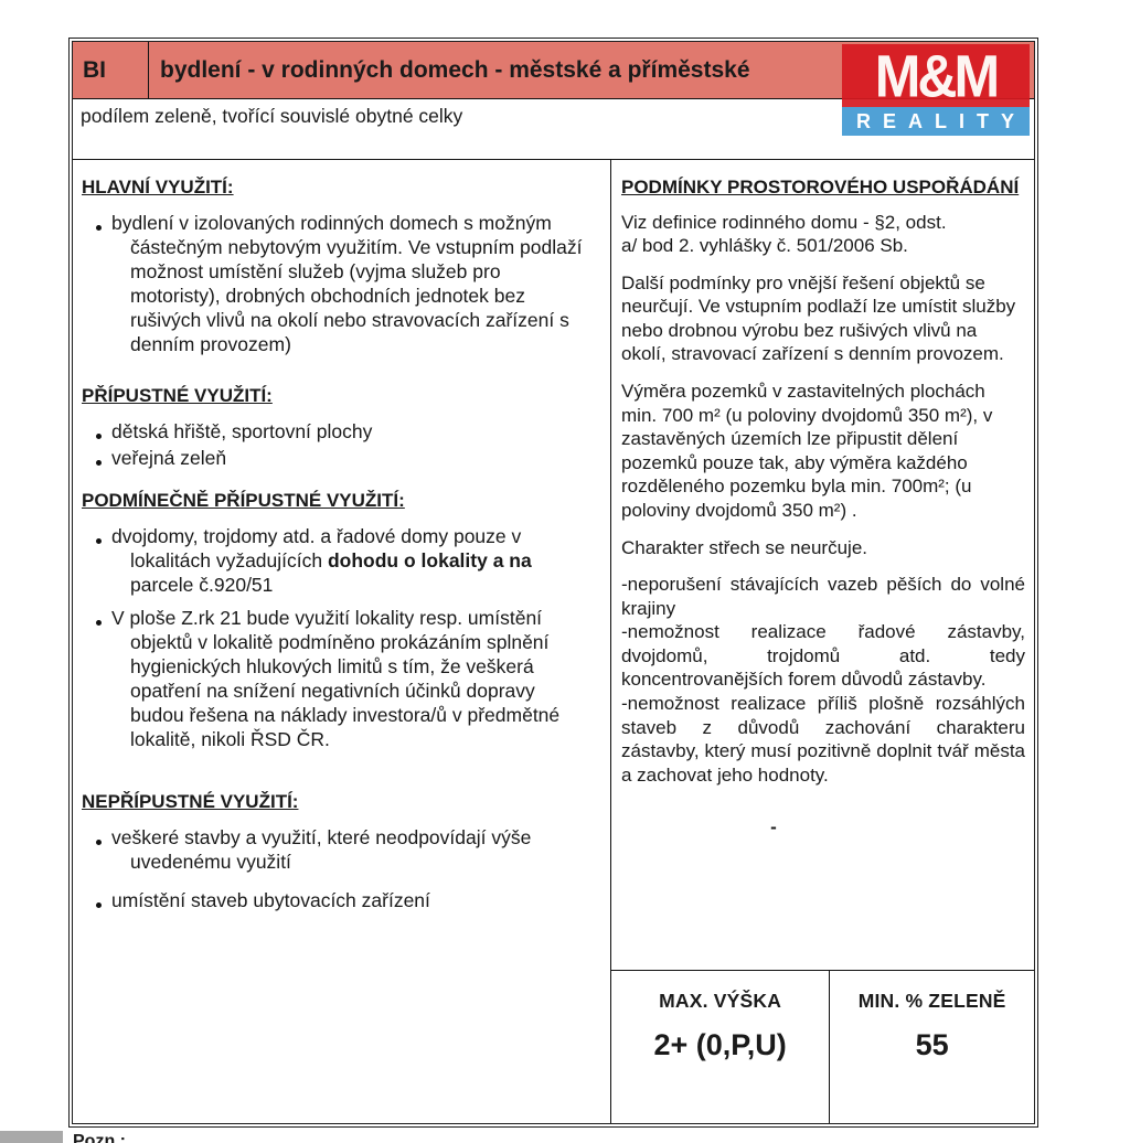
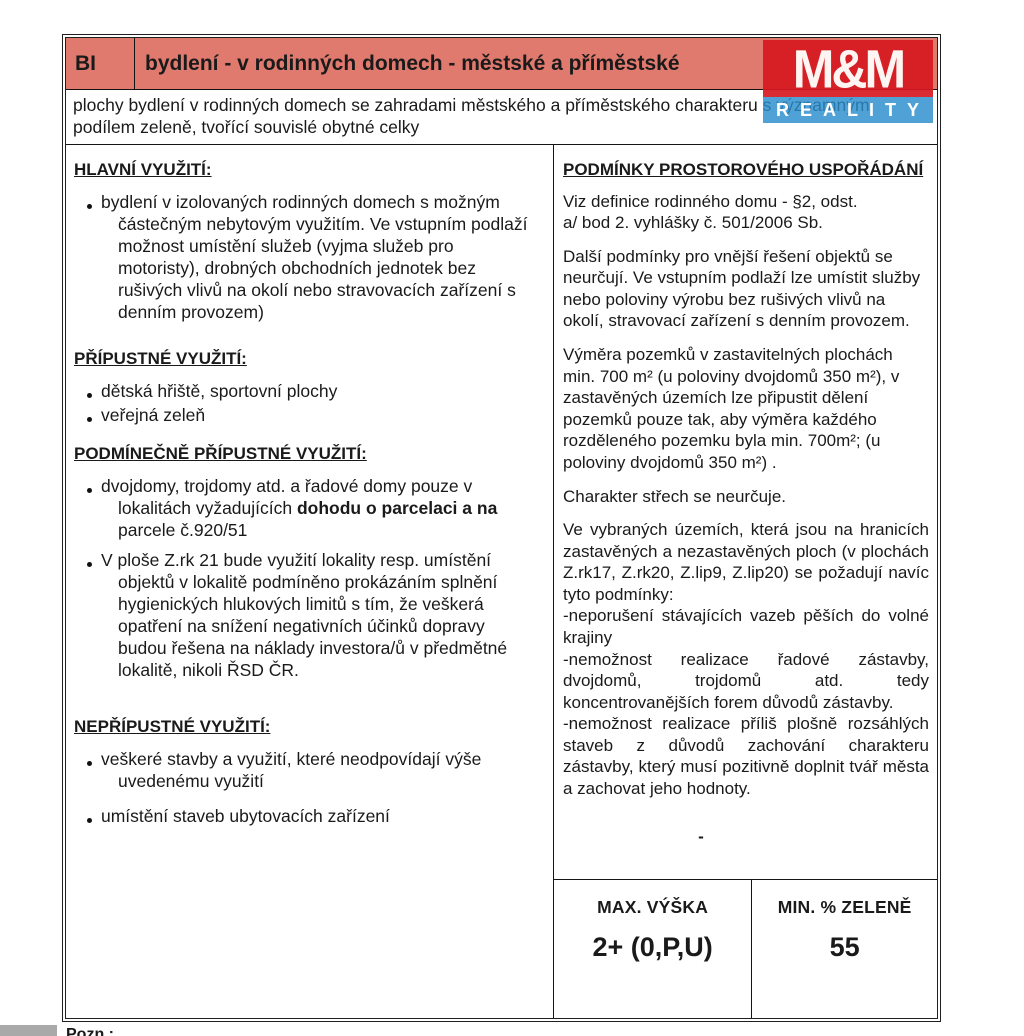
  BI
  bydlení - v rodinných domech - městské a příměstské
+ plochy bydlení v rodinných domech se zahradami městského a příměstského charakteru s významným
  podílem zeleně, tvořící souvislé obytné celky
  HLAVNÍ VYUŽITÍ:
  bydlení v izolovaných rodinných domech s možným částečným nebytovým využitím. Ve vstupním podlaží možnost umístění služeb (vyjma služeb pro motoristy), drobných obchodních jednotek bez rušivých vlivů na okolí nebo stravovacích zařízení s denním provozem)
  PŘÍPUSTNÉ VYUŽITÍ:
  dětská hřiště, sportovní plochy
  veřejná zeleň
  PODMÍNEČNĚ PŘÍPUSTNÉ VYUŽITÍ:
- dvojdomy, trojdomy atd. a řadové domy pouze v lokalitách vyžadujících dohodu o lokality a na parcele č.920/51
+ dvojdomy, trojdomy atd. a řadové domy pouze v lokalitách vyžadujících dohodu o parcelaci a na parcele č.920/51
  V ploše Z.rk 21 bude využití lokality resp. umístění objektů v lokalitě podmíněno prokázáním splnění hygienických hlukových limitů s tím, že veškerá opatření na snížení negativních účinků dopravy budou řešena na náklady investora/ů v předmětné lokalitě, nikoli ŘSD ČR.
  NEPŘÍPUSTNÉ VYUŽITÍ:
  veškeré stavby a využití, které neodpovídají výše uvedenému využití
  umístění staveb ubytovacích zařízení
  PODMÍNKY PROSTOROVÉHO USPOŘÁDÁNÍ
  Viz definice rodinného domu - §2, odst.
  a/ bod 2. vyhlášky č. 501/2006 Sb.
- Další podmínky pro vnější řešení objektů se neurčují. Ve vstupním podlaží lze umístit služby nebo drobnou výrobu bez rušivých vlivů na okolí, stravovací zařízení s denním provozem.
+ Další podmínky pro vnější řešení objektů se neurčují. Ve vstupním podlaží lze umístit služby nebo poloviny výrobu bez rušivých vlivů na okolí, stravovací zařízení s denním provozem.
  Výměra pozemků v zastavitelných plochách min. 700 m² (u poloviny dvojdomů 350 m²), v zastavěných územích lze připustit dělení pozemků pouze tak, aby výměra každého rozděleného pozemku byla min. 700m²; (u poloviny dvojdomů 350 m²) .
  Charakter střech se neurčuje.
+ Ve vybraných územích, která jsou na hranicích zastavěných a nezastavěných ploch (v plochách Z.rk17, Z.rk20, Z.lip9, Z.lip20) se požadují navíc tyto podmínky:
  -neporušení stávajících vazeb pěších do volné krajiny
  -nemožnost realizace řadové zástavby, dvojdomů, trojdomů atd. tedy koncentrovanějších forem důvodů zástavby.
  -nemožnost realizace příliš plošně rozsáhlých staveb z důvodů zachování charakteru zástavby, který musí pozitivně doplnit tvář města a zachovat jeho hodnoty.
  -
  MAX. VÝŠKA
  2+ (0,P,U)
  MIN. % ZELENĚ
  55
  M&M
  REALITY
  Pozn.:
